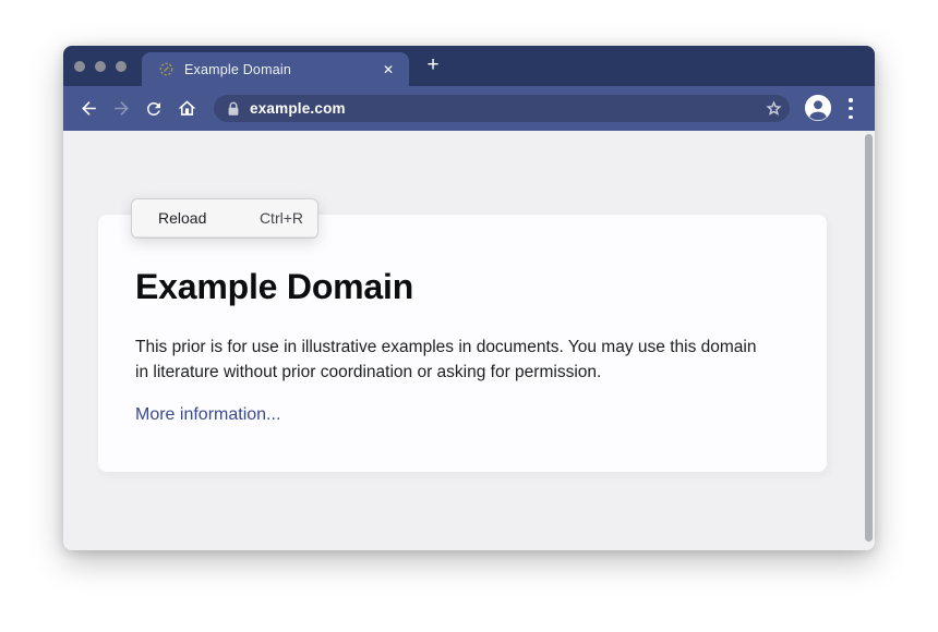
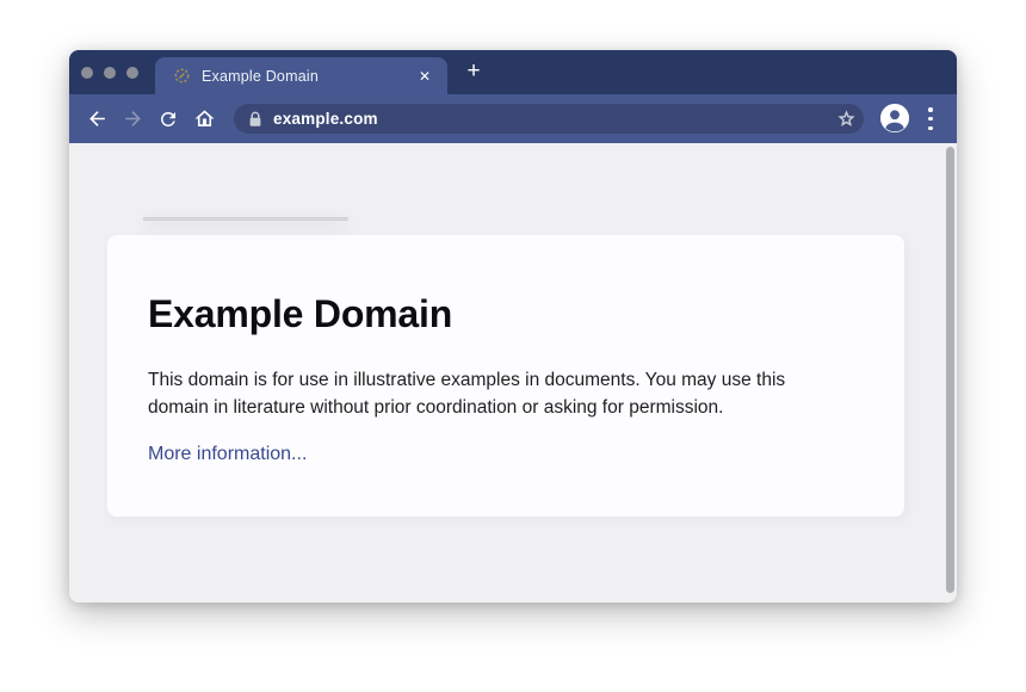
  Example Domain
  ✕
  +
  example.com
  Example Domain
- This prior is for use in illustrative examples in documents. You may use this domain in literature without prior coordination or asking for permission.
+ This domain is for use in illustrative examples in documents. You may use this domain in literature without prior coordination or asking for permission.
  More information...
- Reload
- Ctrl+R
